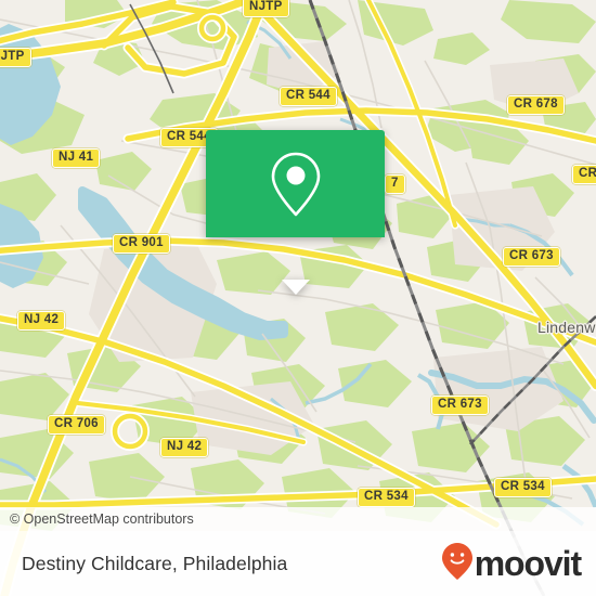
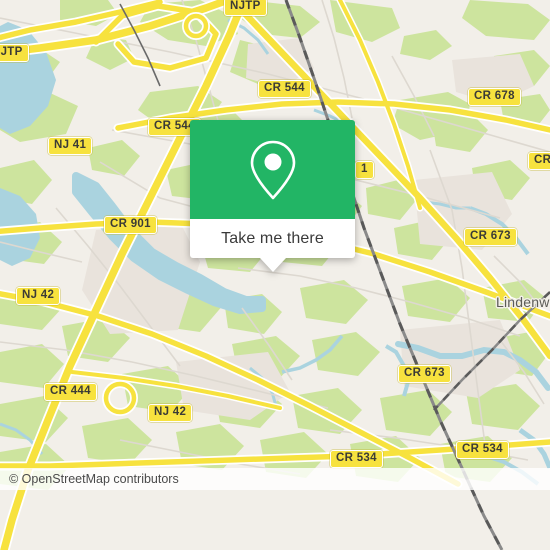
  NJTP
  JTP
  CR 544
  CR 678
  CR 54
  NJ 41
- 7
+ 1
  CR
  CR 901
  CR 673
  NJ 42
  CR 673
- CR 706
+ CR 444
  NJ 42
  CR 534
  CR 534
  Lindenw
+ Take me there
  © OpenStreetMap contributors
- Destiny Childcare, Philadelphia
- moovit
